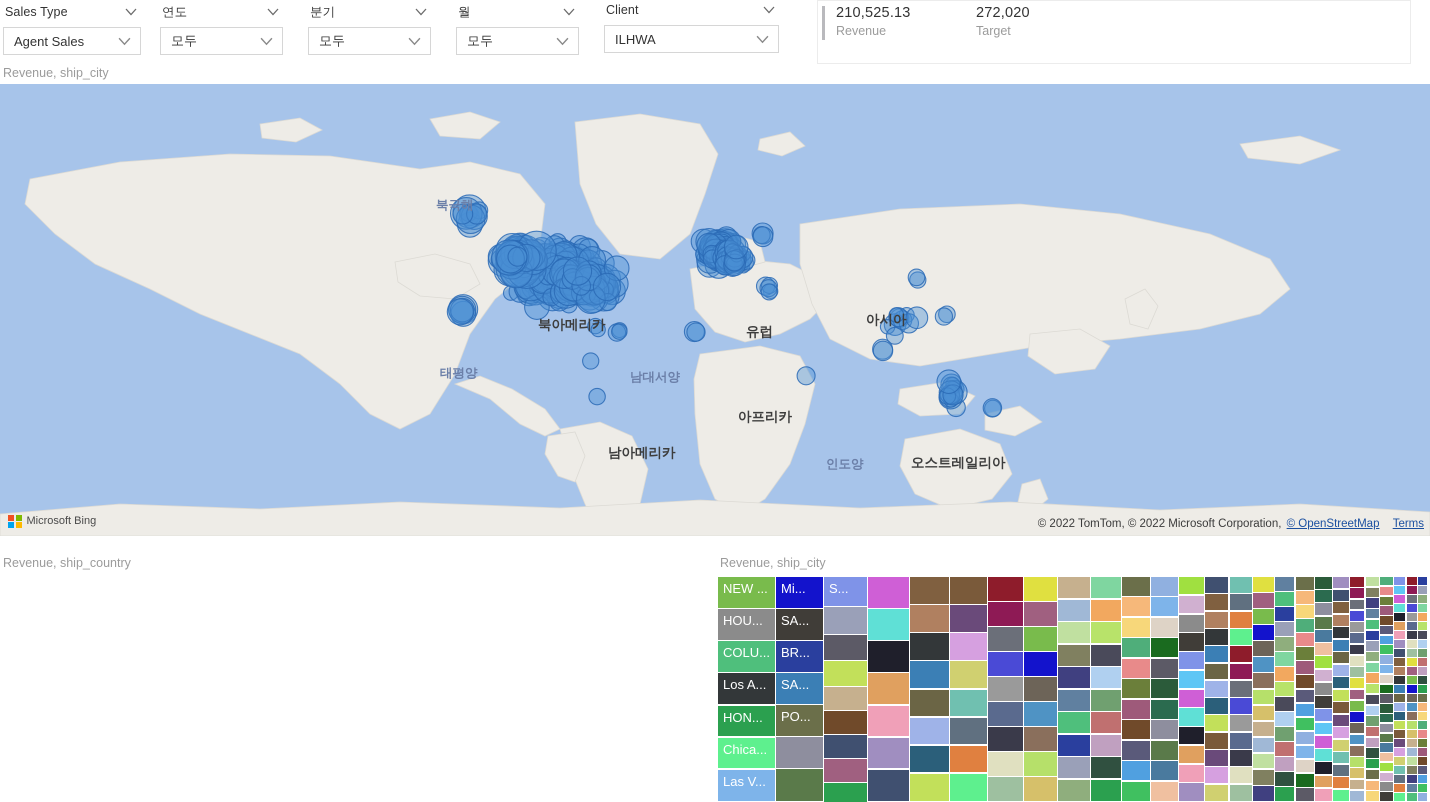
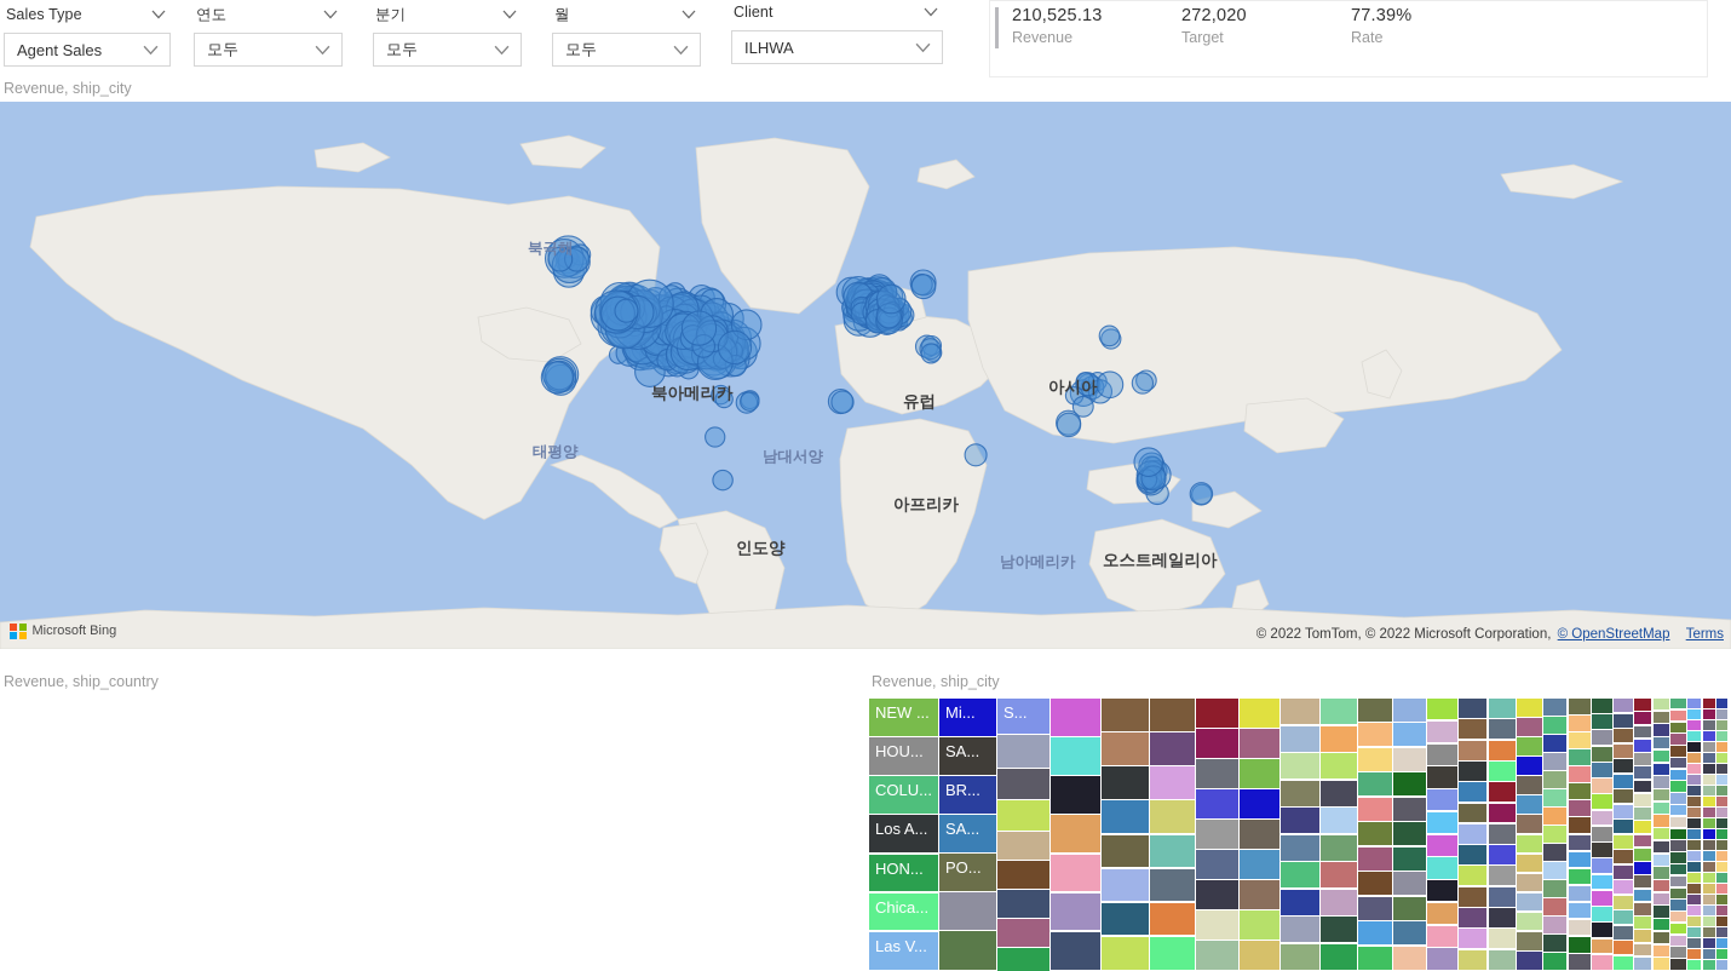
  Sales Type
  Agent Sales
  연도
  모두
  분기
  모두
  월
  모두
  Client
  ILHWA
  210,525.13
  Revenue
  272,020
  Target
+ 77.39%
+ Rate
  Revenue, ship_city
  북극해
  북아메리카
  유럽
  아시아
  태평양
  남대서양
  아프리카
- 인도양
+ 남아메리카
  오스트레일리아
- 남아메리카
+ 인도양
  Microsoft Bing
  © 2022 TomTom, © 2022 Microsoft Corporation, © OpenStreetMap Terms
  Revenue, ship_country
  Revenue, ship_city
  NEW ...
  HOU...
  COLU...
  Los A...
  HON...
  Chica...
  Las V...
  Mi...
  SA...
  BR...
  SA...
  PO...
  S...
